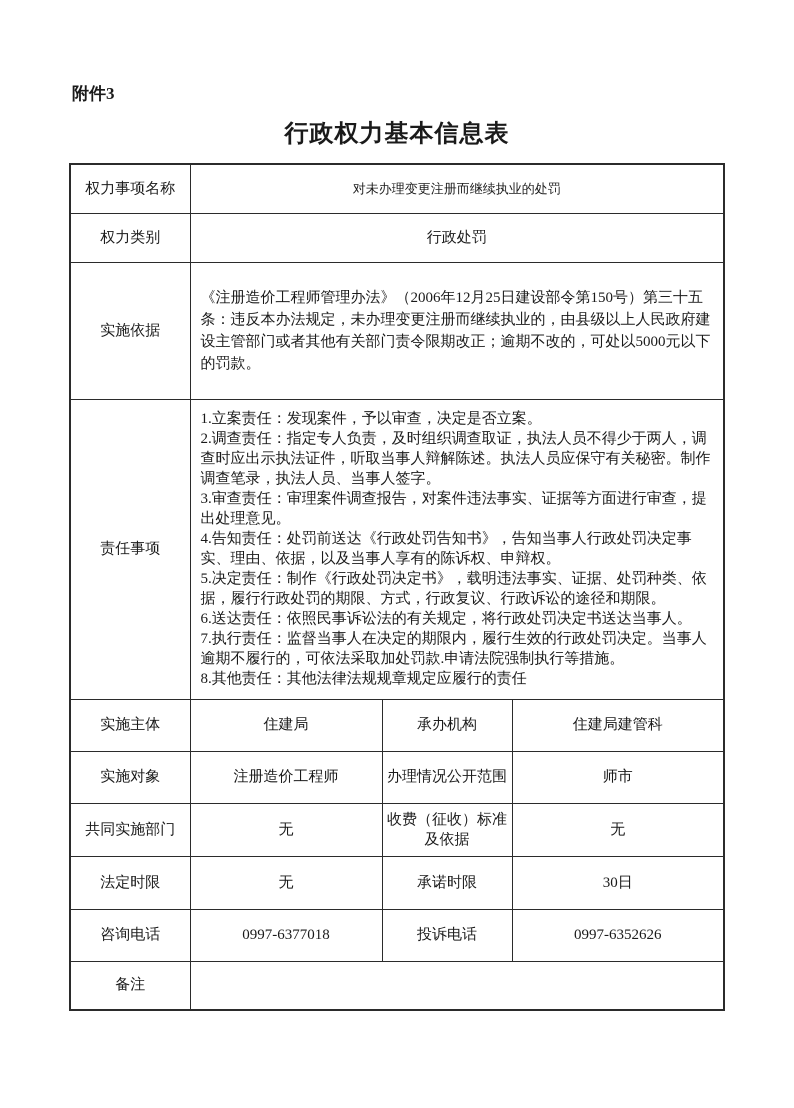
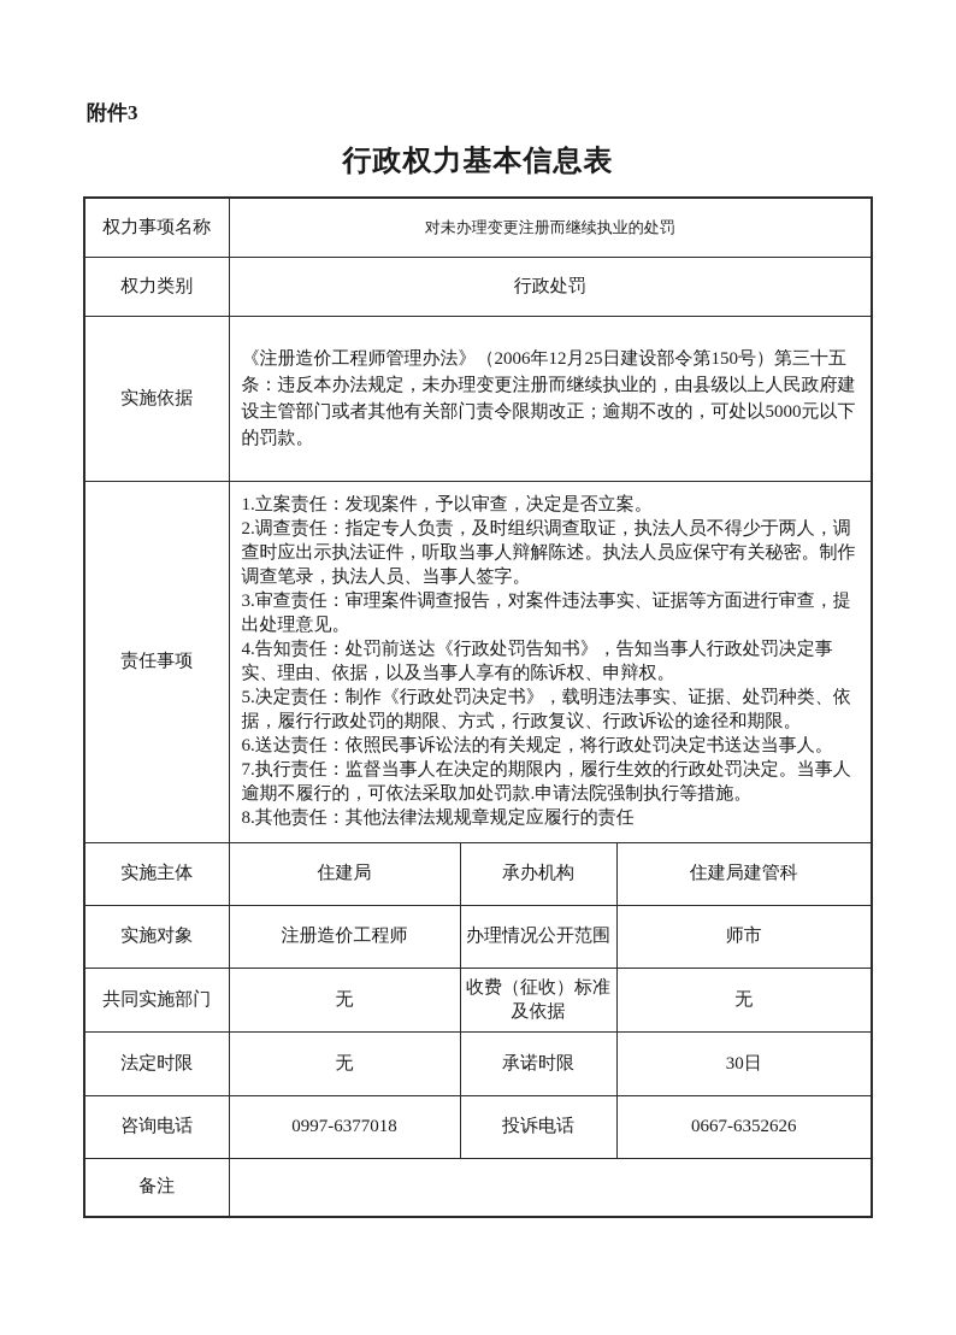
  附件3
  行政权力基本信息表
  权力事项名称	对未办理变更注册而继续执业的处罚
  权力类别	行政处罚
  实施依据	《注册造价工程师管理办法》（2006年12月25日建设部令第150号）第三十五条：违反本办法规定，未办理变更注册而继续执业的，由县级以上人民政府建设主管部门或者其他有关部门责令限期改正；逾期不改的，可处以5000元以下的罚款。
  责任事项	1.立案责任：发现案件，予以审查，决定是否立案。 2.调查责任：指定专人负责，及时组织调查取证，执法人员不得少于两人，调查时应出示执法证件，听取当事人辩解陈述。执法人员应保守有关秘密。制作调查笔录，执法人员、当事人签字。 3.审查责任：审理案件调查报告，对案件违法事实、证据等方面进行审查，提出处理意见。 4.告知责任：处罚前送达《行政处罚告知书》，告知当事人行政处罚决定事实、理由、依据，以及当事人享有的陈诉权、申辩权。 5.决定责任：制作《行政处罚决定书》，载明违法事实、证据、处罚种类、依据，履行行政处罚的期限、方式，行政复议、行政诉讼的途径和期限。 6.送达责任：依照民事诉讼法的有关规定，将行政处罚决定书送达当事人。 7.执行责任：监督当事人在决定的期限内，履行生效的行政处罚决定。当事人逾期不履行的，可依法采取加处罚款.申请法院强制执行等措施。 8.其他责任：其他法律法规规章规定应履行的责任
  实施主体	住建局	承办机构	住建局建管科
  实施对象	注册造价工程师	办理情况公开范围	师市
  共同实施部门	无	收费（征收）标准及依据	无
  法定时限	无	承诺时限	30日
- 咨询电话	0997-6377018	投诉电话	0997-6352626
+ 咨询电话	0997-6377018	投诉电话	0667-6352626
  备注
